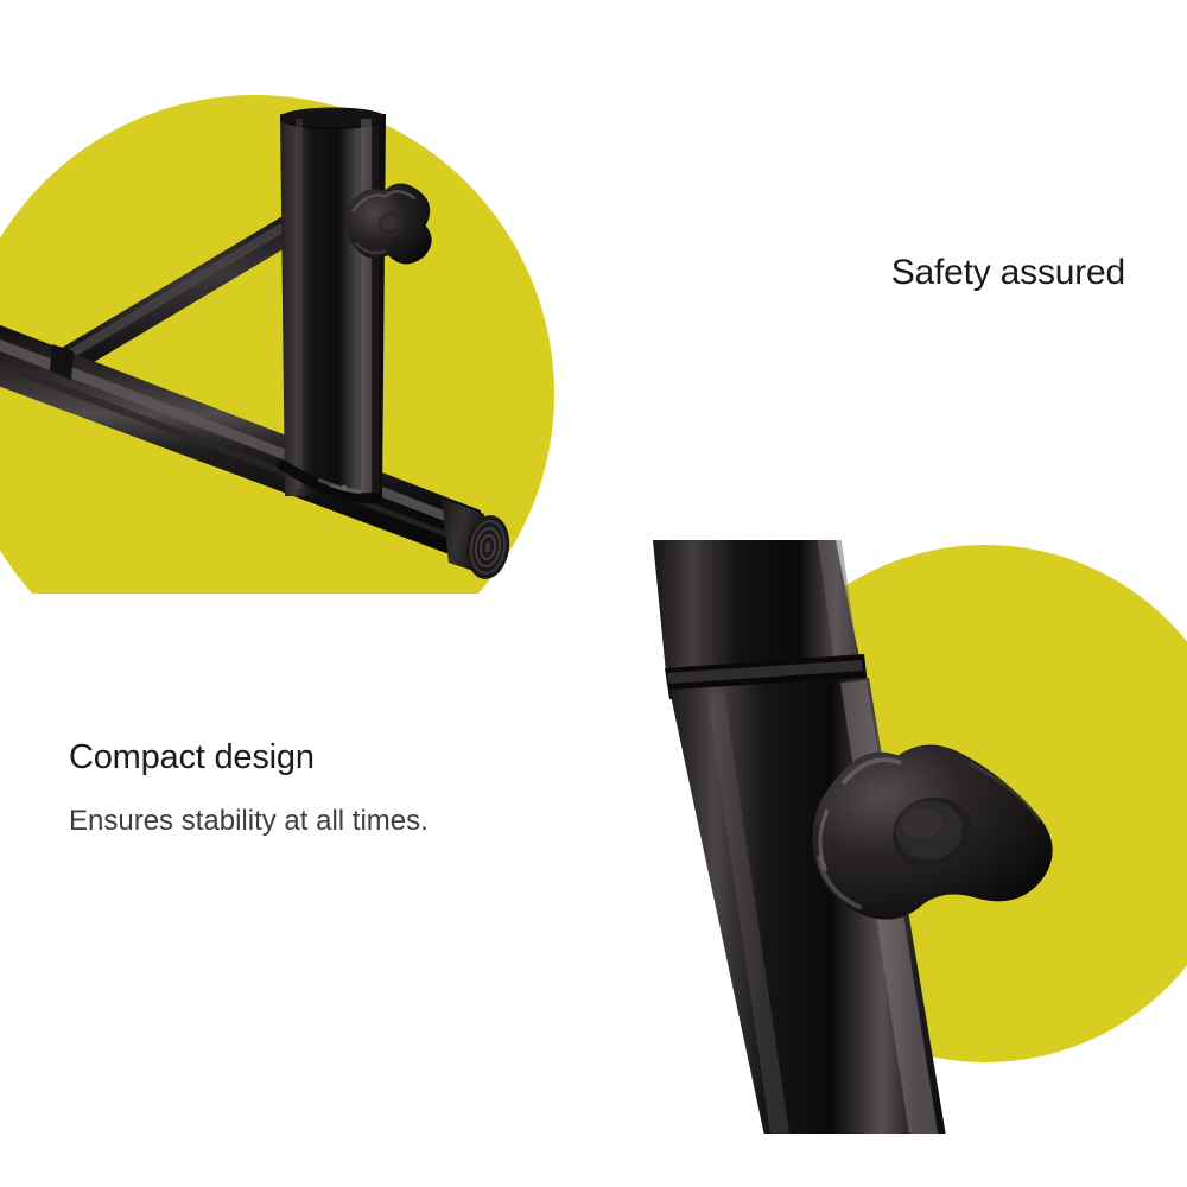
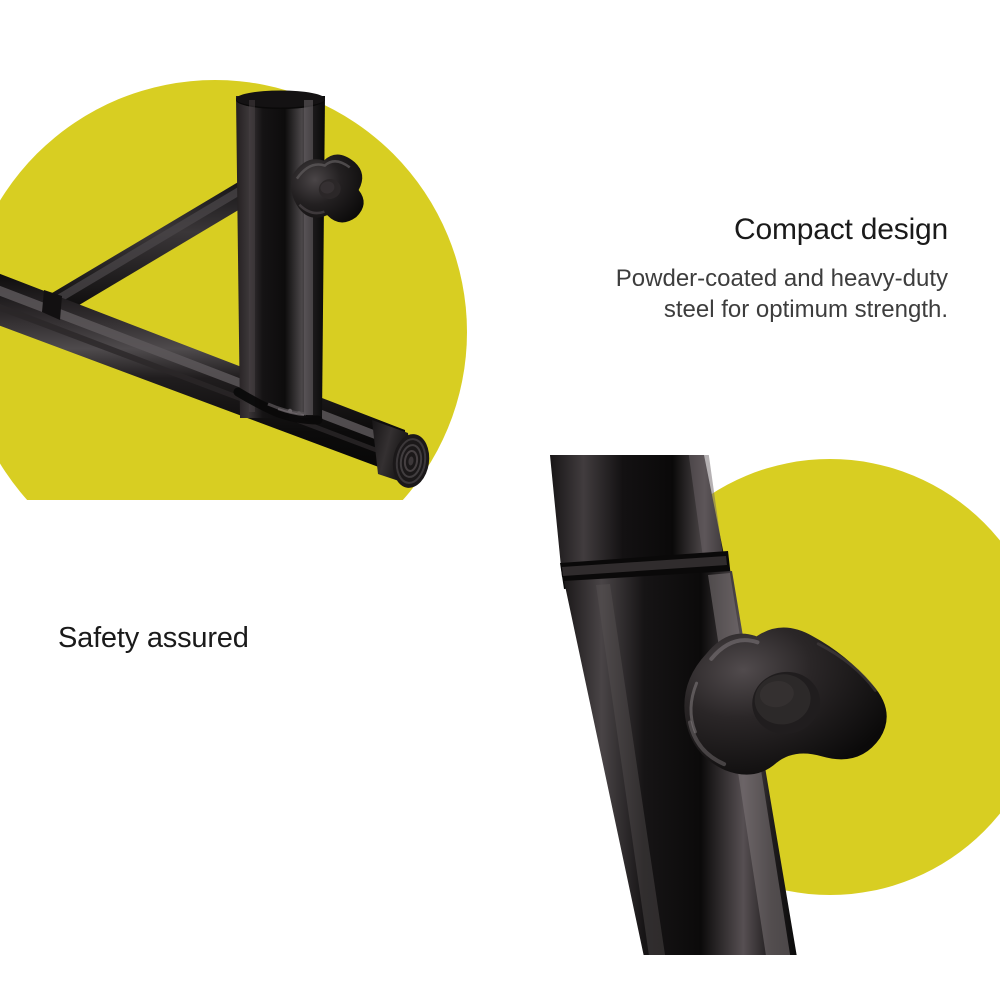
- Safety assured
+ Compact design
+ Powder-coated and heavy-duty
+ steel for optimum strength.
- Compact design
+ Safety assured
- Ensures stability at all times.
